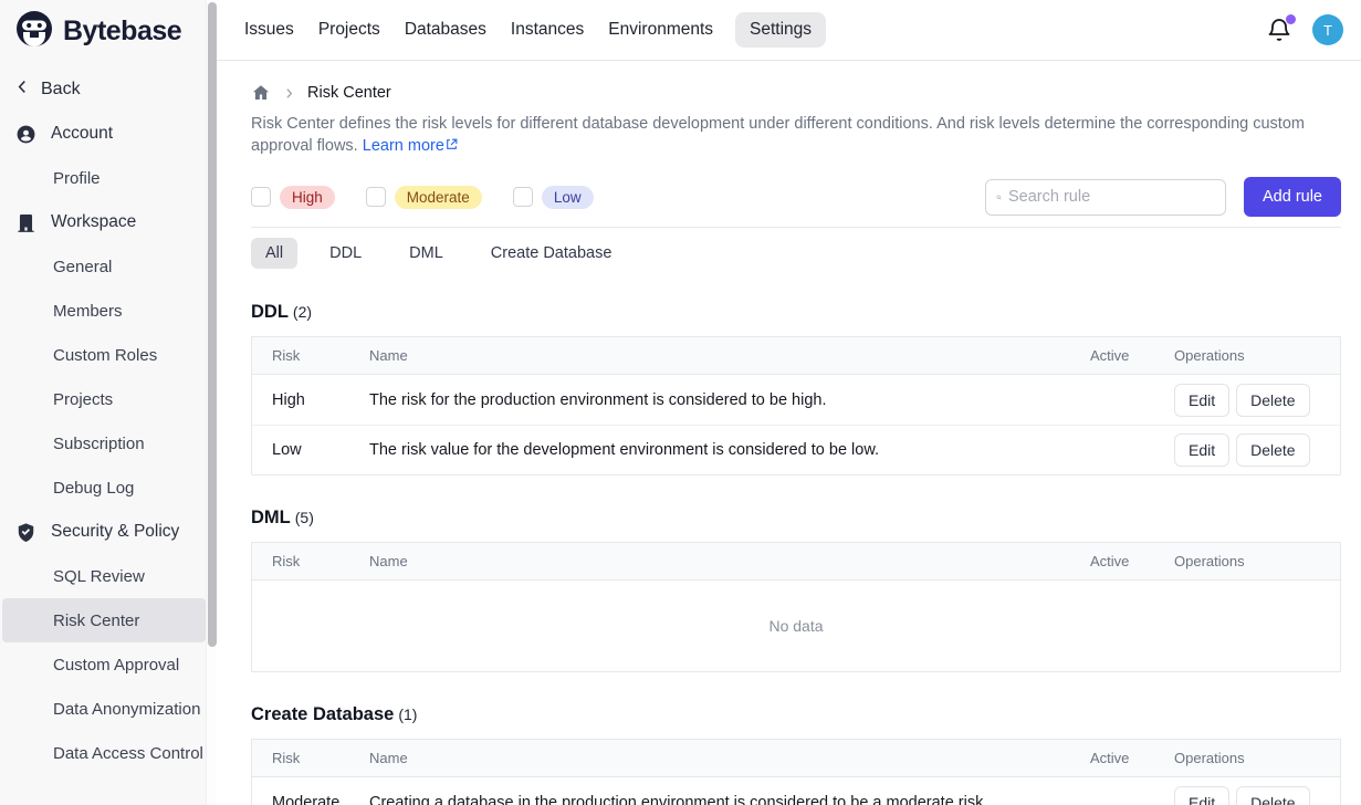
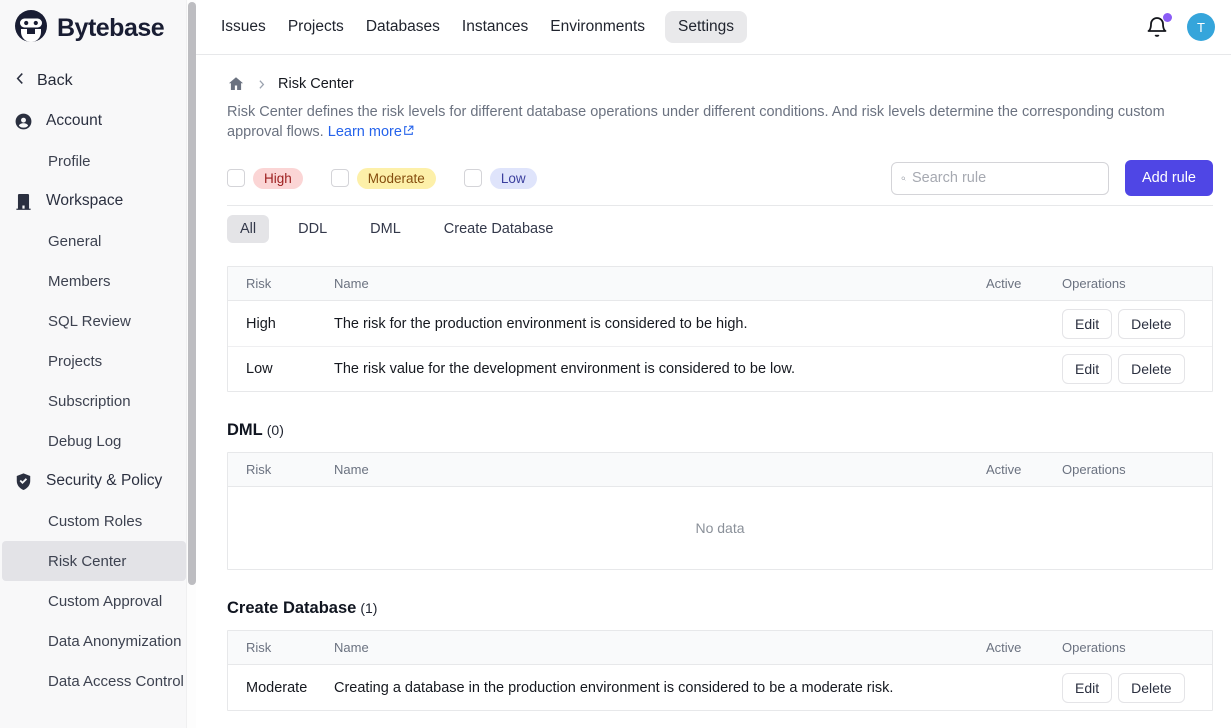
  Bytebase
  Back
  Account
  Profile
  Workspace
  General
  Members
- Custom Roles
+ SQL Review
  Projects
  Subscription
  Debug Log
  Security & Policy
- SQL Review
+ Custom Roles
  Risk Center
  Custom Approval
  Data Anonymization
  Data Access Control
  Issues
  Projects
  Databases
  Instances
  Environments
  Settings
  T
  Risk Center
- Risk Center defines the risk levels for different database development under different conditions. And risk levels determine the corresponding custom approval flows. Learn more
+ Risk Center defines the risk levels for different database operations under different conditions. And risk levels determine the corresponding custom approval flows. Learn more
  High
  Moderate
  Low
  Search rule
  Add rule
  All
  DDL
  DML
  Create Database
- DDL (2)
  Risk
  Name
  Active
  Operations
  High
  The risk for the production environment is considered to be high.
  Edit
  Delete
  Low
  The risk value for the development environment is considered to be low.
  Edit
  Delete
- DML (5)
+ DML (0)
  Risk
  Name
  Active
  Operations
  No data
  Create Database (1)
  Risk
  Name
  Active
  Operations
  Moderate
  Creating a database in the production environment is considered to be a moderate risk.
  Edit
  Delete
